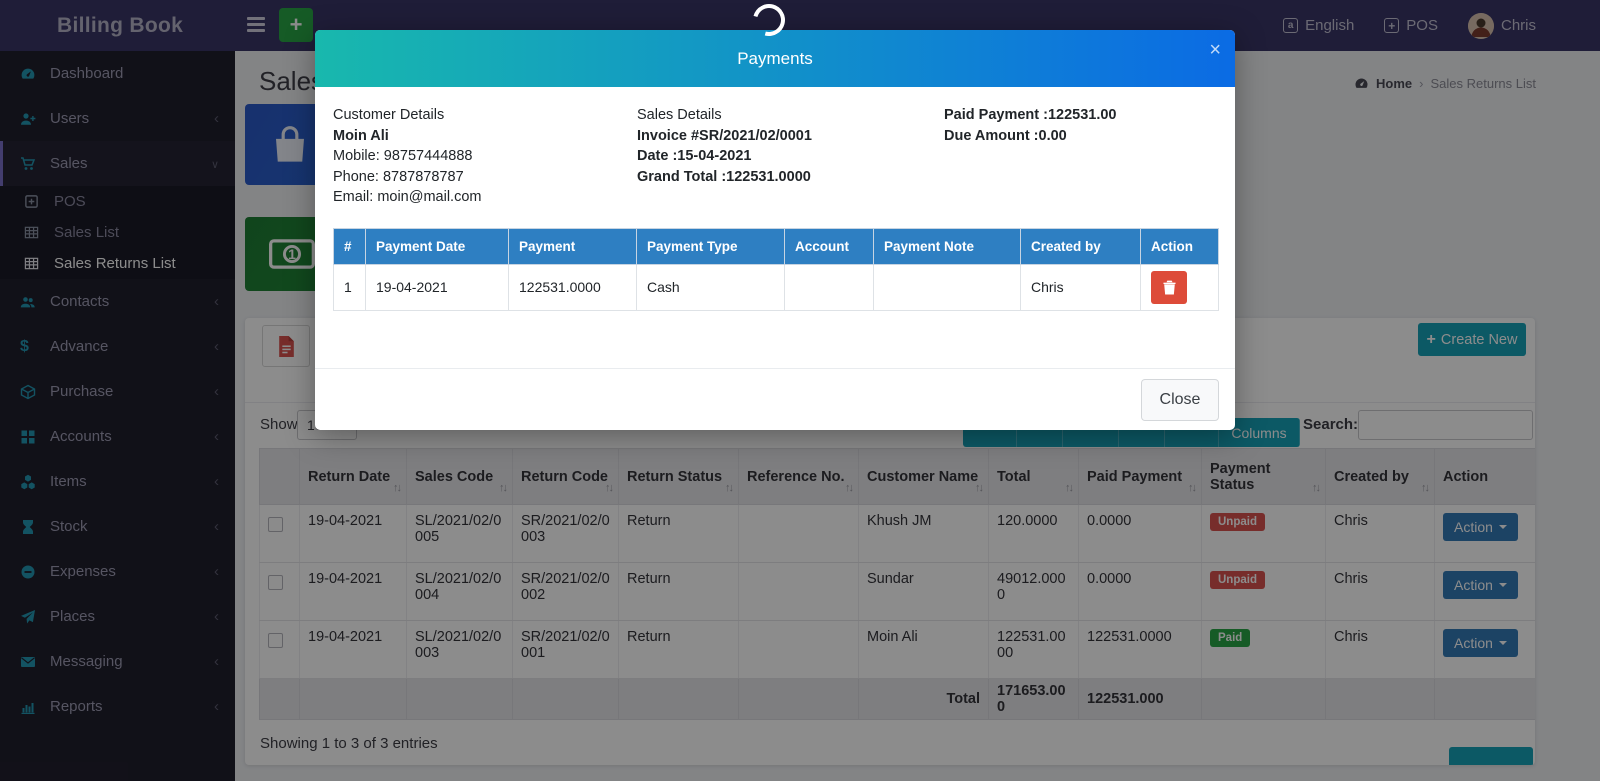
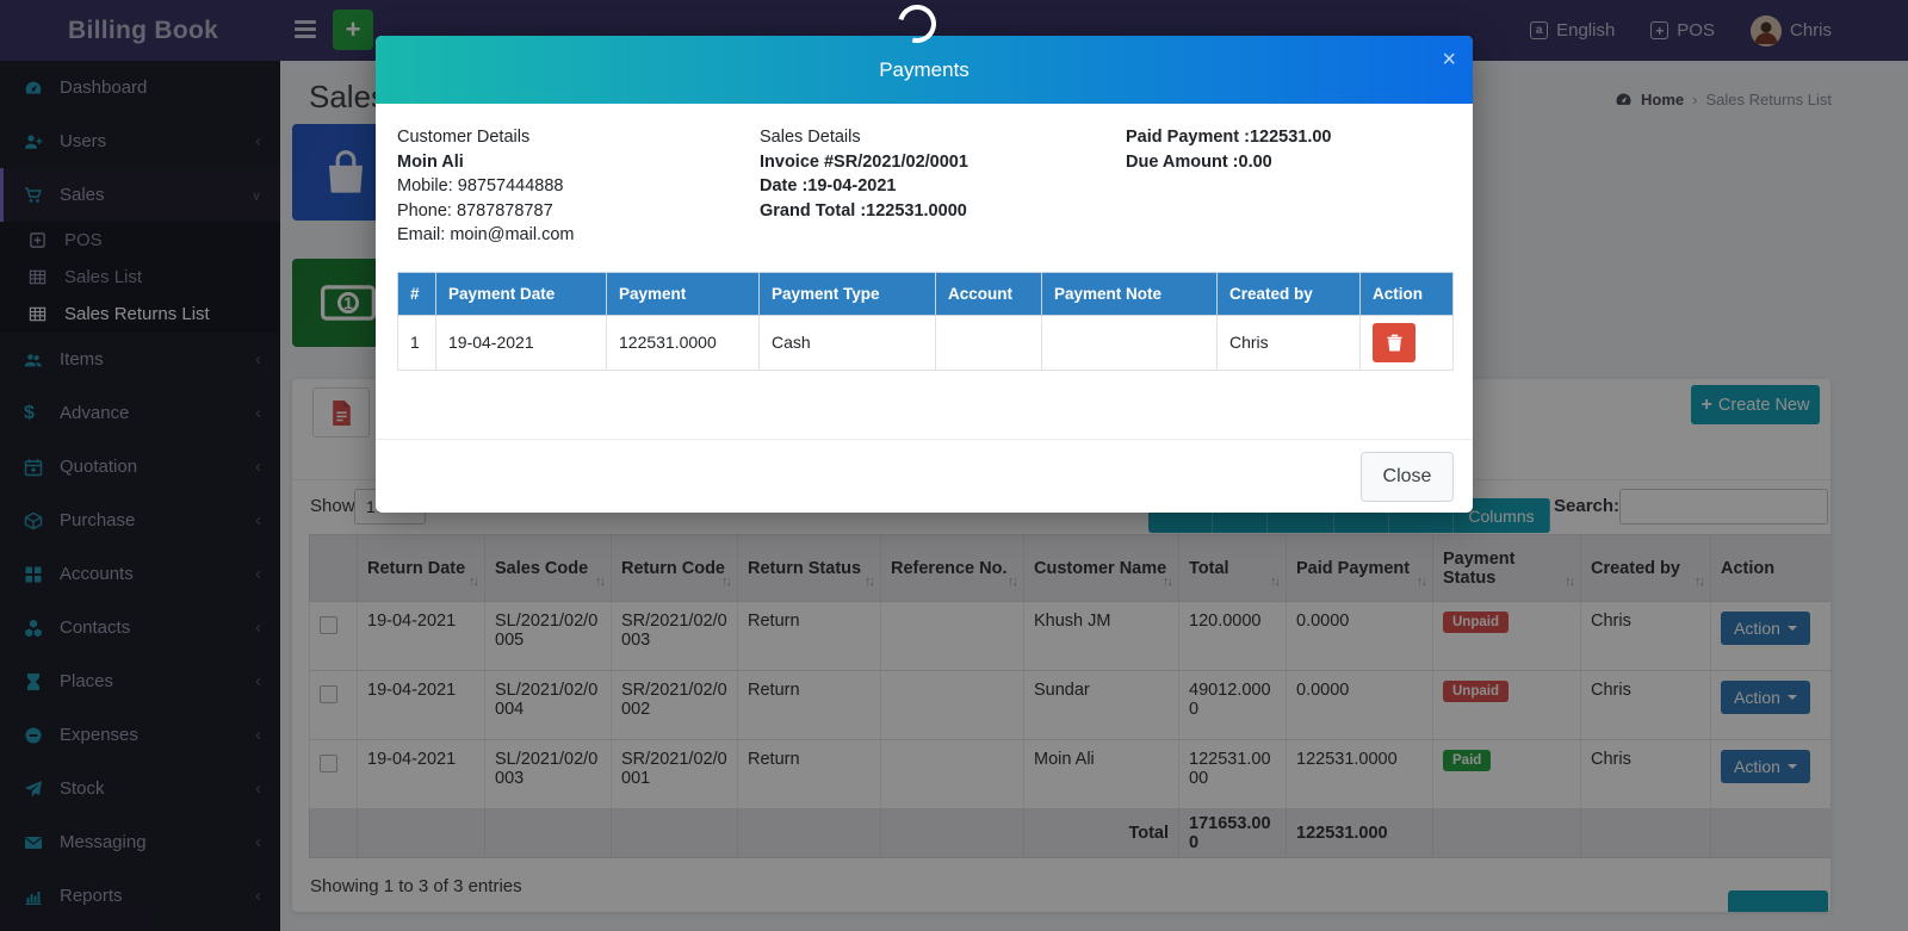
  Billing Book
  English
  POS
  Chris
  Dashboard
  Users
  Sales
  POS
  Sales List
  Sales Returns List
- Contacts
+ Items
  $
  Advance
+ Quotation
  Purchase
  Accounts
- Items
+ Contacts
- Stock
+ Places
  Expenses
- Places
+ Stock
  Messaging
  Reports
  Home
  Sales Returns List
  1
  Create New
  Show
  Columns
  Search:
  	Return Date	Sales Code	Return Code	Return Status	Reference No.	Customer Name	Total	Paid Payment	Payment Status	Created by	Action
  	19-04-2021	SL/2021/02/0005	SR/2021/02/0003	Return		Khush JM	120.0000	0.0000	Unpaid	Chris	Action
  	19-04-2021	SL/2021/02/0004	SR/2021/02/0002	Return		Sundar	49012.0000	0.0000	Unpaid	Chris	Action
  	19-04-2021	SL/2021/02/0003	SR/2021/02/0001	Return		Moin Ali	122531.0000	122531.0000	Paid	Chris	Action
  						Total	171653.000	122531.000
  Showing 1 to 3 of 3 entries
  Payments
  ×
  Customer Details
  Moin Ali
  Mobile: 98757444888
  Phone: 8787878787
  Email: moin@mail.com
  Sales Details
  Invoice #SR/2021/02/0001
- Date :15-04-2021
+ Date :19-04-2021
  Grand Total :122531.0000
  Paid Payment :122531.00
  Due Amount :0.00
  #	Payment Date	Payment	Payment Type	Account	Payment Note	Created by	Action
  1	19-04-2021	122531.0000	Cash			Chris
  Close
